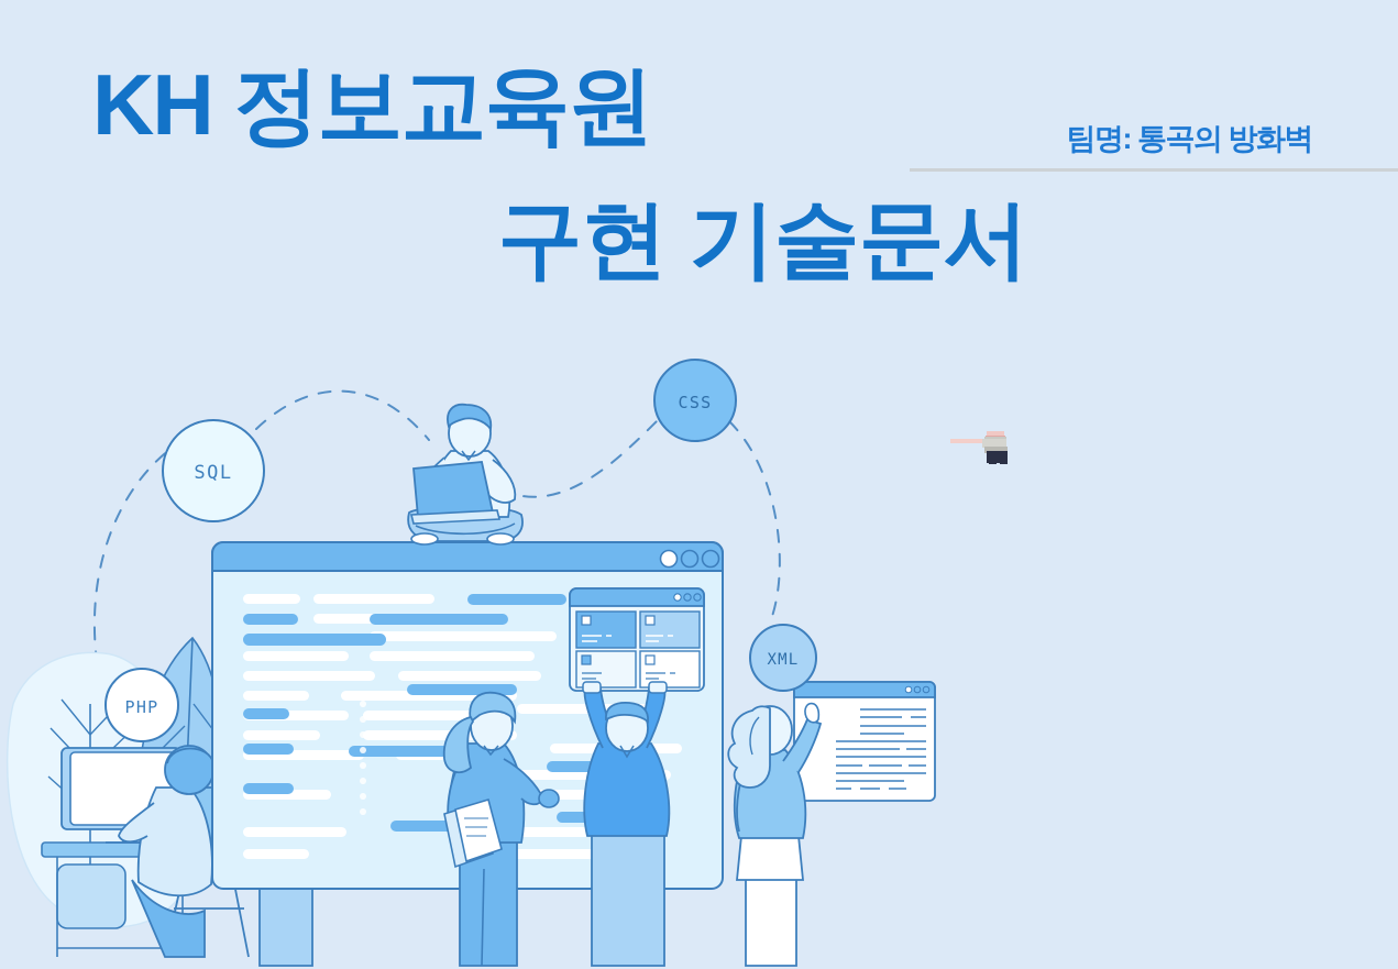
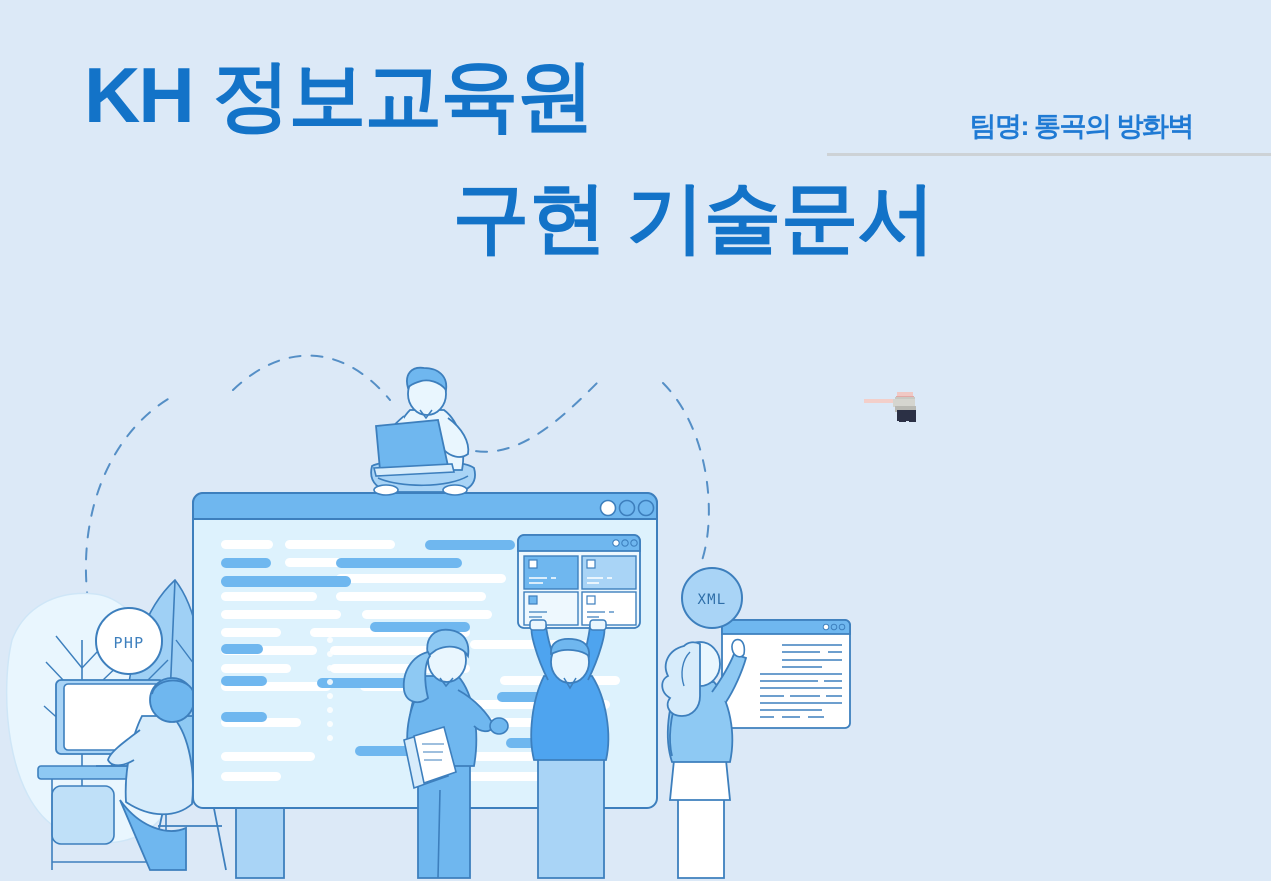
- SQL
- CSS
  PHP
  XML
  KH 정보교육원
  구현 기술문서
  팀명: 통곡의 방화벽
